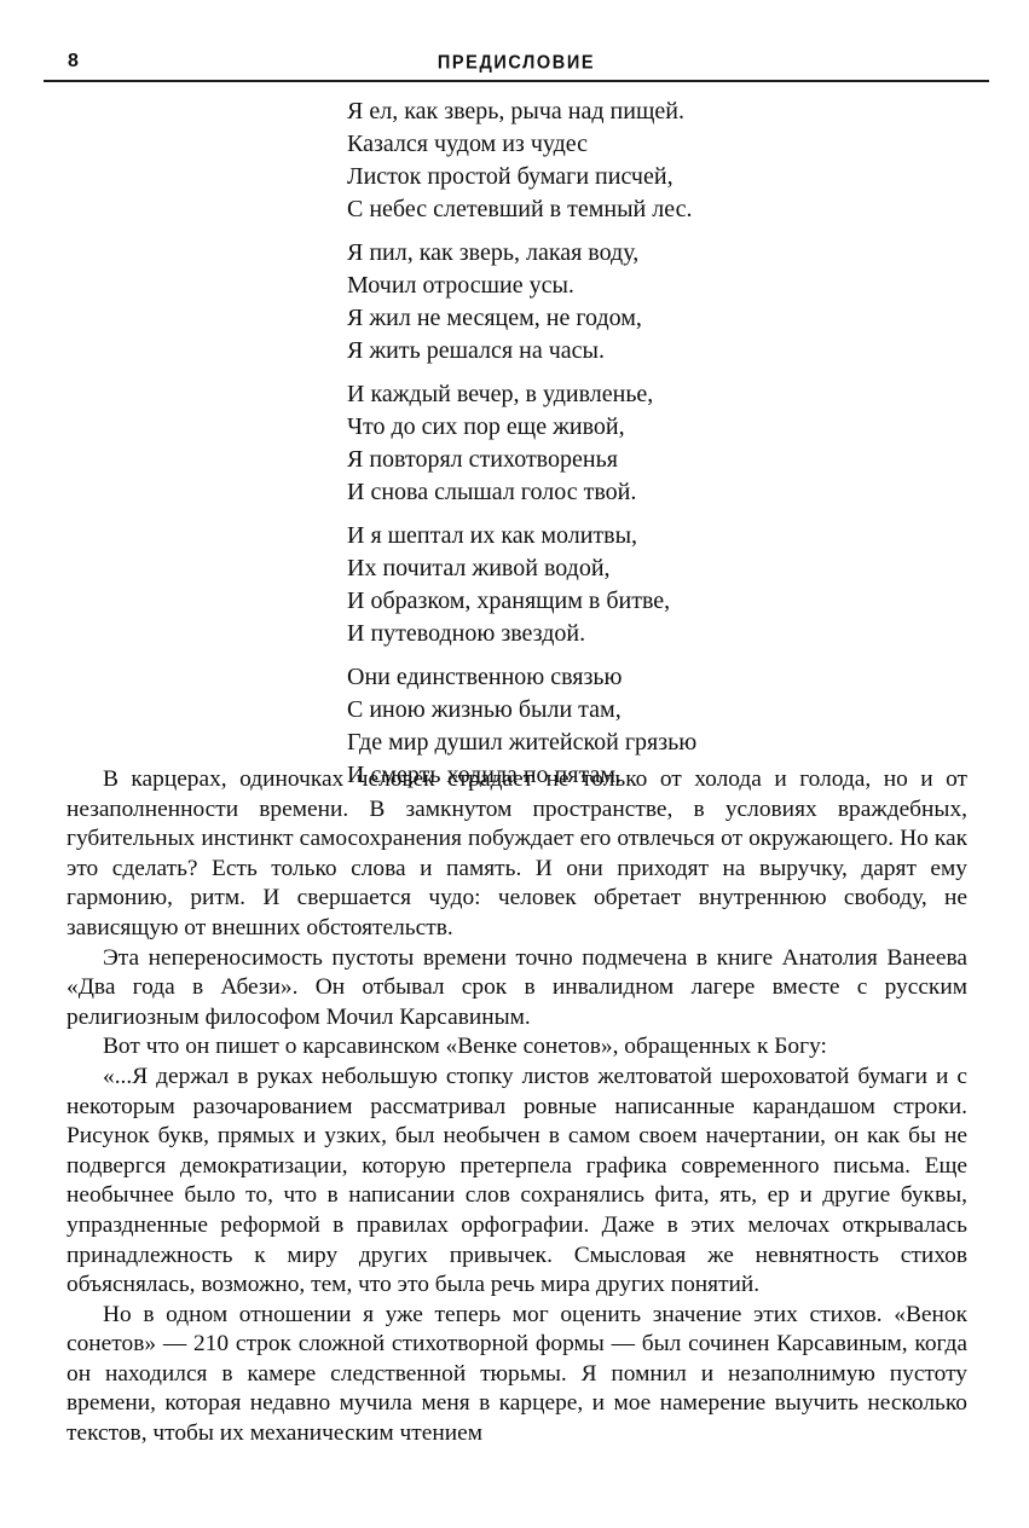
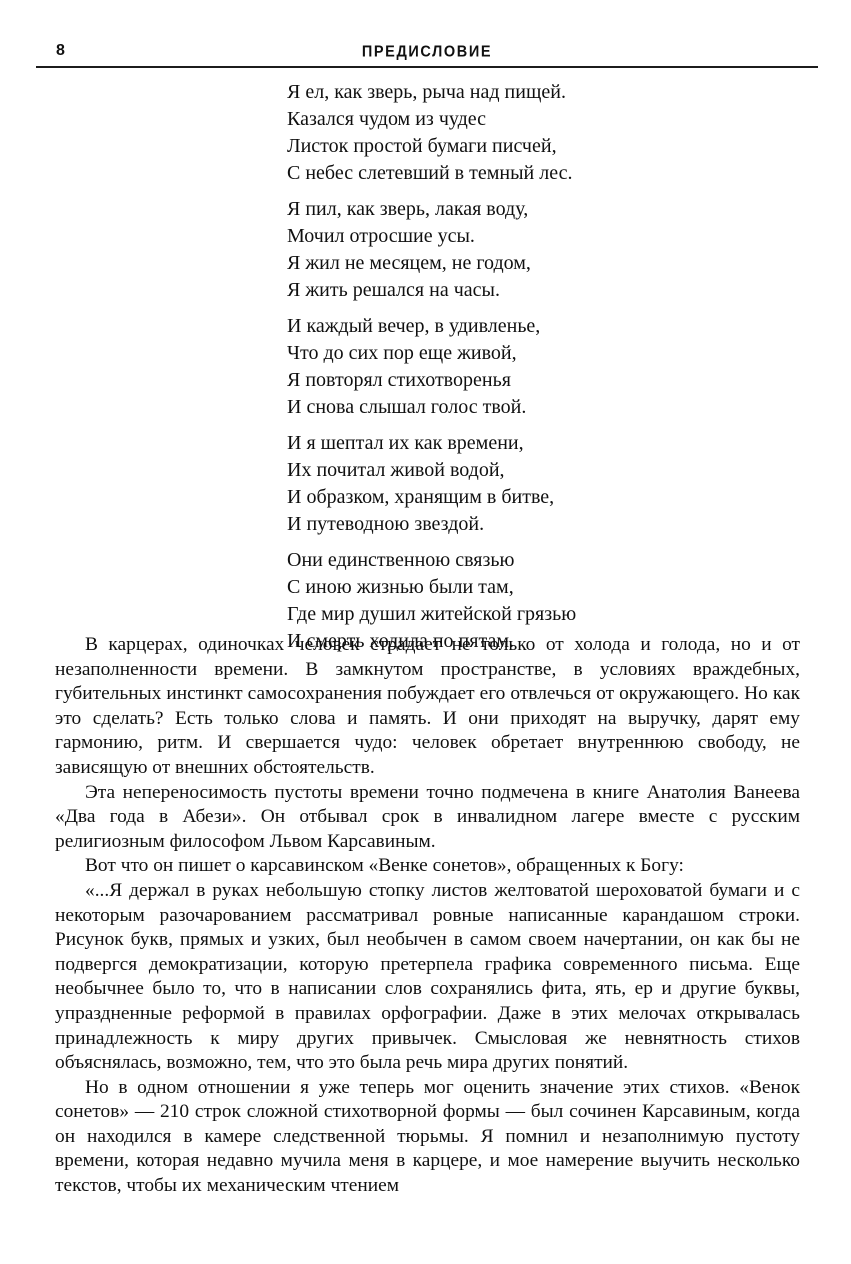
  8
  ПРЕДИСЛОВИЕ
  Я ел, как зверь, рыча над пищей.
  Казался чудом из чудес
  Листок простой бумаги писчей,
  С небес слетевший в темный лес.
  Я пил, как зверь, лакая воду,
  Мочил отросшие усы.
  Я жил не месяцем, не годом,
  Я жить решался на часы.
  И каждый вечер, в удивленье,
  Что до сих пор еще живой,
  Я повторял стихотворенья
  И снова слышал голос твой.
- И я шептал их как молитвы,
+ И я шептал их как времени,
  Их почитал живой водой,
  И образком, хранящим в битве,
  И путеводною звездой.
  Они единственною связью
  С иною жизнью были там,
  Где мир душил житейской грязью
  И смерть ходила по пятам.
  В карцерах, одиночках человек страдает не только от холода и голода, но и от незаполненности времени. В замкнутом пространстве, в условиях враждебных, губительных инстинкт самосохранения побуждает его отвлечься от окружающего. Но как это сделать? Есть только слова и память. И они приходят на выручку, дарят ему гармонию, ритм. И свершается чудо: человек обретает внутреннюю свободу, не зависящую от внешних обстоятельств.
- Эта непереносимость пустоты времени точно подмечена в книге Анатолия Ванеева «Два года в Абези». Он отбывал срок в инвалидном лагере вместе с русским религиозным философом Мочил Карсавиным.
+ Эта непереносимость пустоты времени точно подмечена в книге Анатолия Ванеева «Два года в Абези». Он отбывал срок в инвалидном лагере вместе с русским религиозным философом Львом Карсавиным.
  Вот что он пишет о карсавинском «Венке сонетов», обращенных к Богу:
  «...Я держал в руках небольшую стопку листов желтоватой шероховатой бумаги и с некоторым разочарованием рассматривал ровные написанные карандашом строки. Рисунок букв, прямых и узких, был необычен в самом своем начертании, он как бы не подвергся демократизации, которую претерпела графика современного письма. Еще необычнее было то, что в написании слов сохранялись фита, ять, ер и другие буквы, упраздненные реформой в правилах орфографии. Даже в этих мелочах открывалась принадлежность к миру других привычек. Смысловая же невнятность стихов объяснялась, возможно, тем, что это была речь мира других понятий.
  Но в одном отношении я уже теперь мог оценить значение этих стихов. «Венок сонетов» — 210 строк сложной стихотворной формы — был сочинен Карсавиным, когда он находился в камере следственной тюрьмы. Я помнил и незаполнимую пустоту времени, которая недавно мучила меня в карцере, и мое намерение выучить несколько текстов, чтобы их механическим чтением
